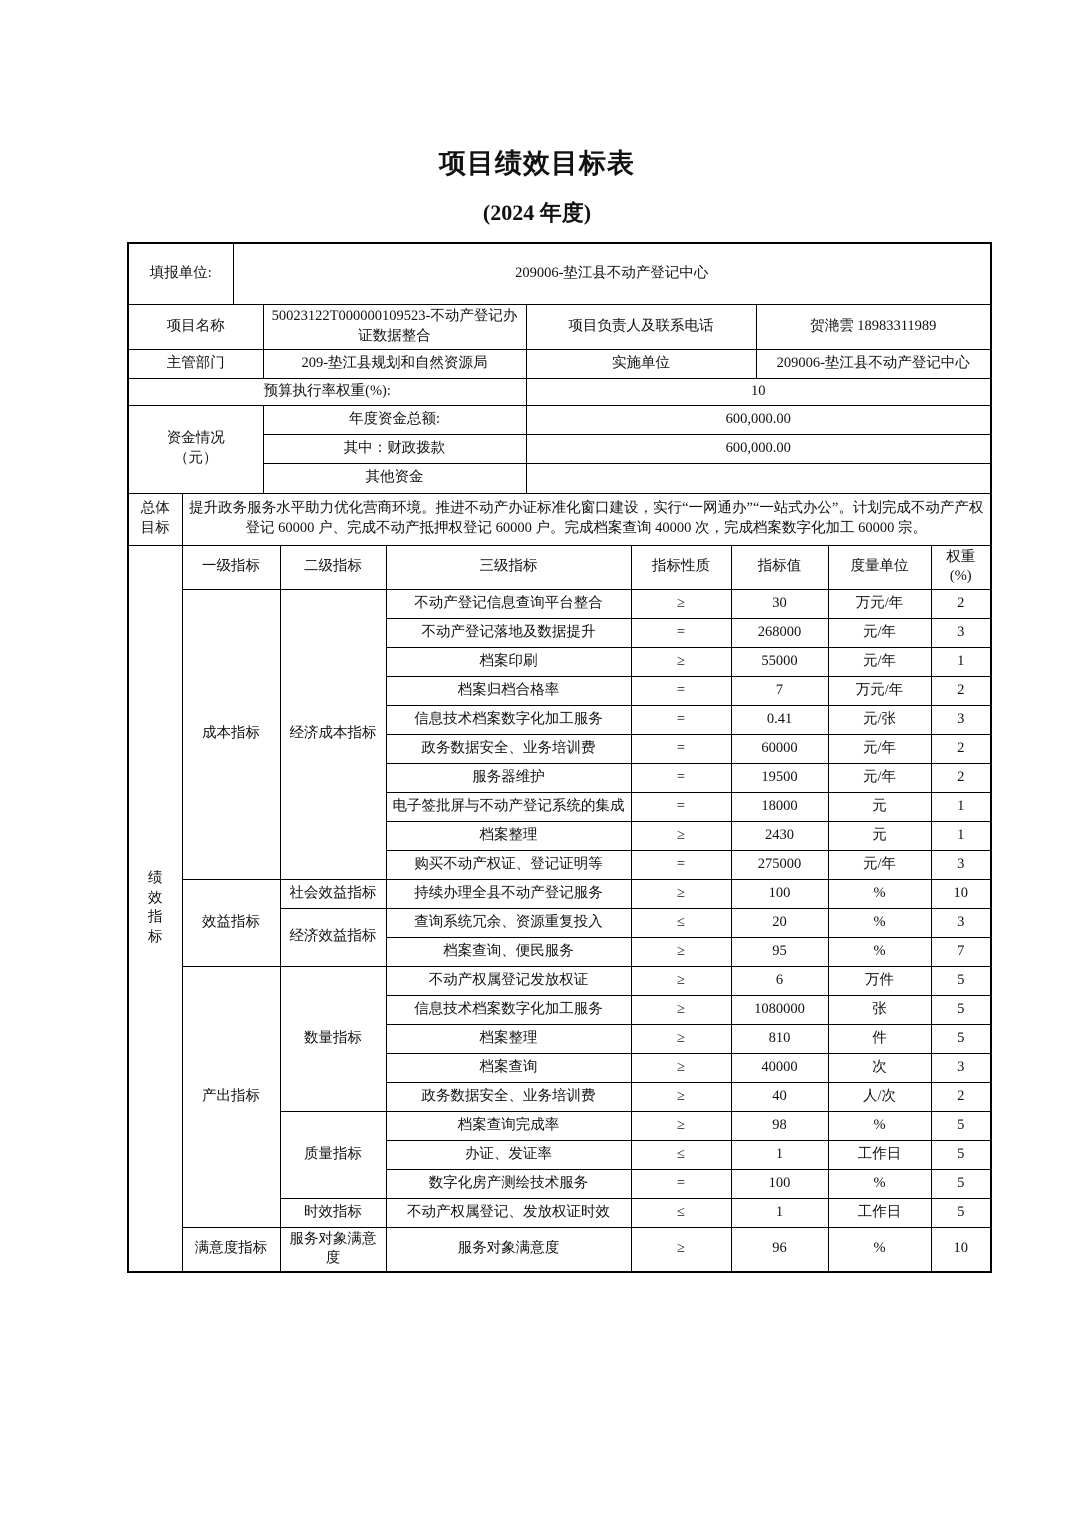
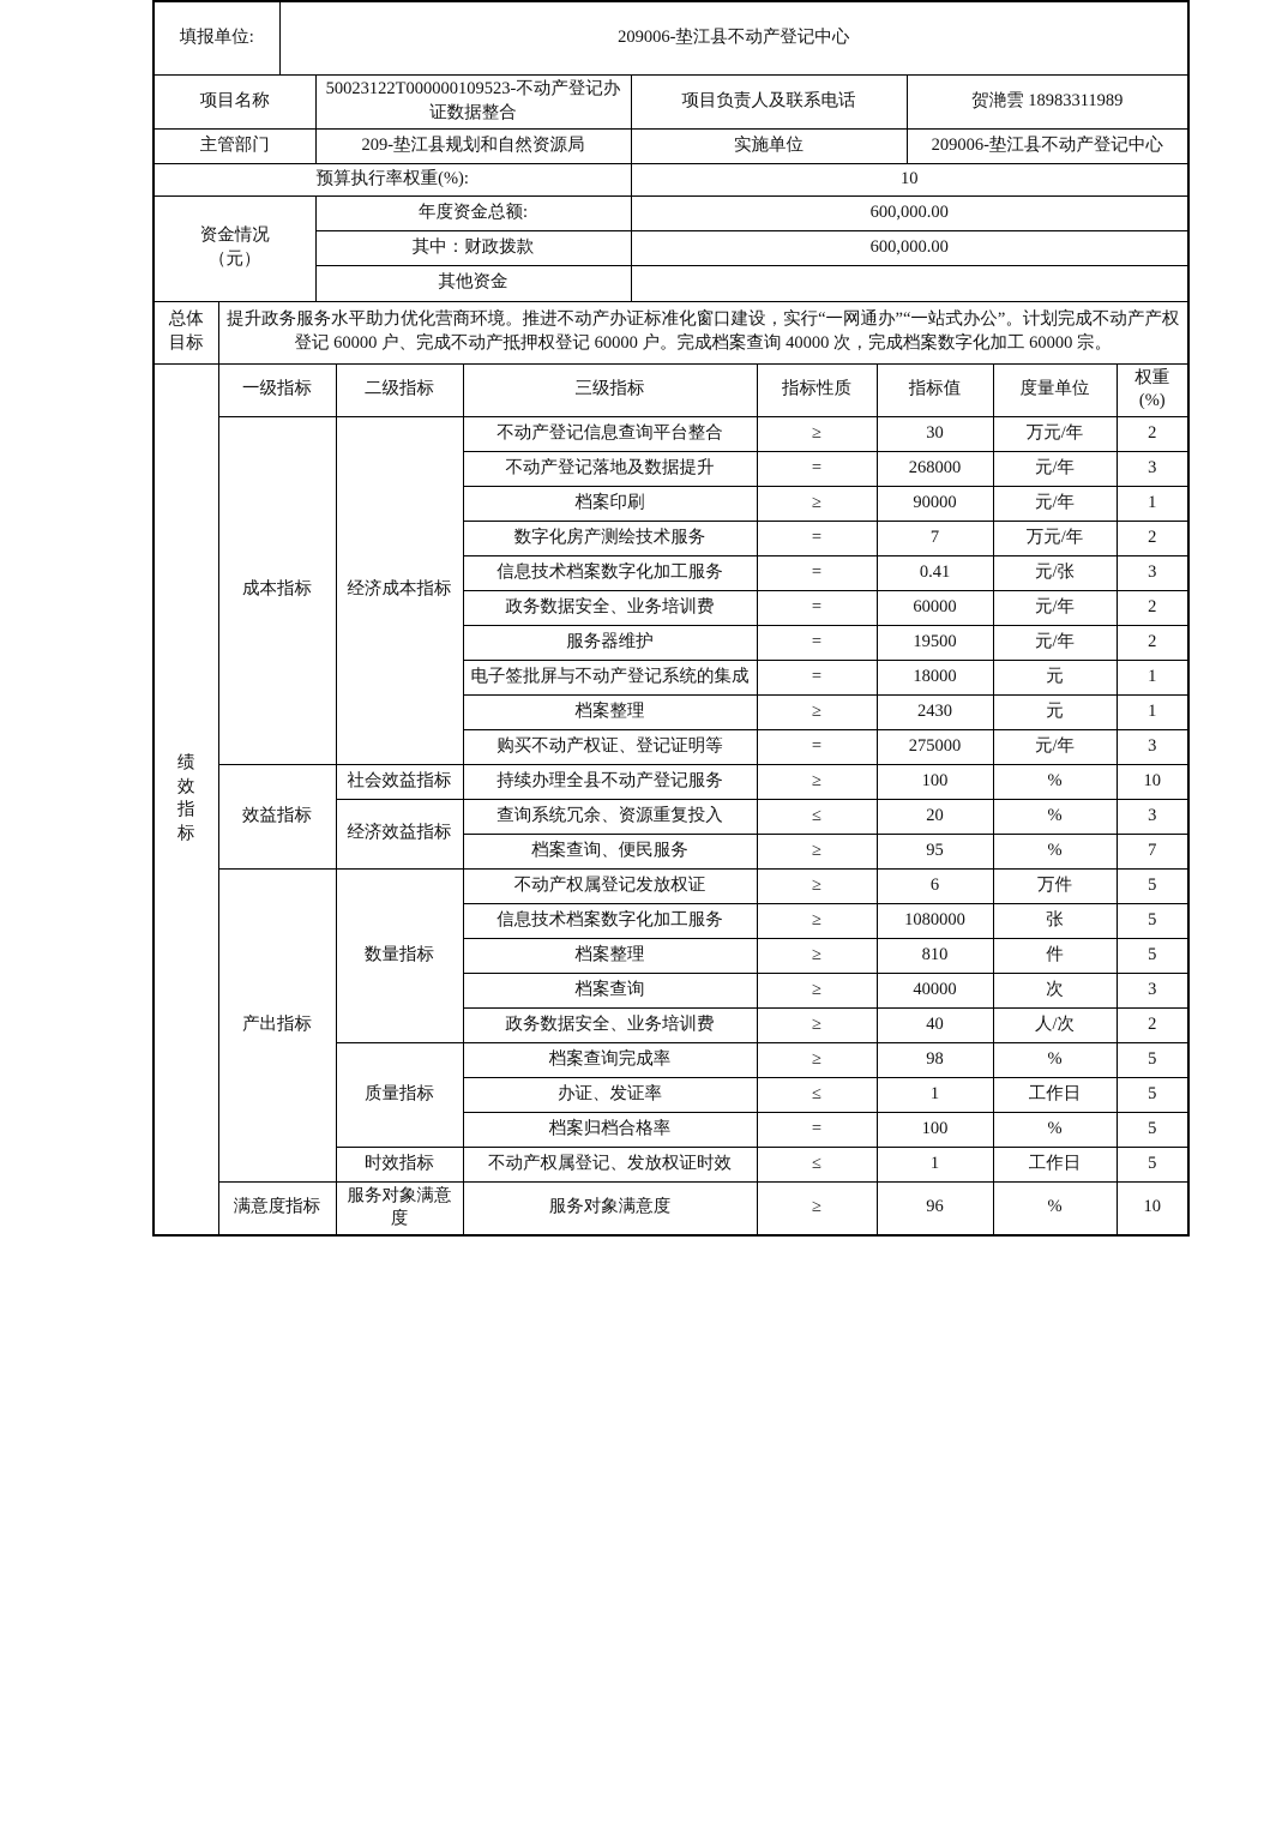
- 项目绩效目标表
- (2024 年度)
  填报单位:	209006-垫江县不动产登记中心
  项目名称	50023122T000000109523-不动产登记办证数据整合	项目负责人及联系电话	贺滟雲 18983311989
  主管部门	209-垫江县规划和自然资源局	实施单位	209006-垫江县不动产登记中心
  预算执行率权重(%):	10
  资金情况 （元）	年度资金总额:	600,000.00
  其中：财政拨款	600,000.00
  其他资金
  总体 目标	提升政务服务水平助力优化营商环境。推进不动产办证标准化窗口建设，实行“一网通办”“一站式办公”。计划完成不动产产权登记 60000 户、完成不动产抵押权登记 60000 户。完成档案查询 40000 次，完成档案数字化加工 60000 宗。
  绩 效 指 标	一级指标	二级指标	三级指标	指标性质	指标值	度量单位	权重(%)
  成本指标	经济成本指标	不动产登记信息查询平台整合	≥	30	万元/年	2
  不动产登记落地及数据提升	=	268000	元/年	3
- 档案印刷	≥	55000	元/年	1
+ 档案印刷	≥	90000	元/年	1
- 档案归档合格率	=	7	万元/年	2
+ 数字化房产测绘技术服务	=	7	万元/年	2
  信息技术档案数字化加工服务	=	0.41	元/张	3
  政务数据安全、业务培训费	=	60000	元/年	2
  服务器维护	=	19500	元/年	2
  电子签批屏与不动产登记系统的集成	=	18000	元	1
  档案整理	≥	2430	元	1
  购买不动产权证、登记证明等	=	275000	元/年	3
  效益指标	社会效益指标	持续办理全县不动产登记服务	≥	100	%	10
  经济效益指标	查询系统冗余、资源重复投入	≤	20	%	3
  档案查询、便民服务	≥	95	%	7
  产出指标	数量指标	不动产权属登记发放权证	≥	6	万件	5
  信息技术档案数字化加工服务	≥	1080000	张	5
  档案整理	≥	810	件	5
  档案查询	≥	40000	次	3
  政务数据安全、业务培训费	≥	40	人/次	2
  质量指标	档案查询完成率	≥	98	%	5
  办证、发证率	≤	1	工作日	5
- 数字化房产测绘技术服务	=	100	%	5
+ 档案归档合格率	=	100	%	5
  时效指标	不动产权属登记、发放权证时效	≤	1	工作日	5
  满意度指标	服务对象满意度	服务对象满意度	≥	96	%	10
